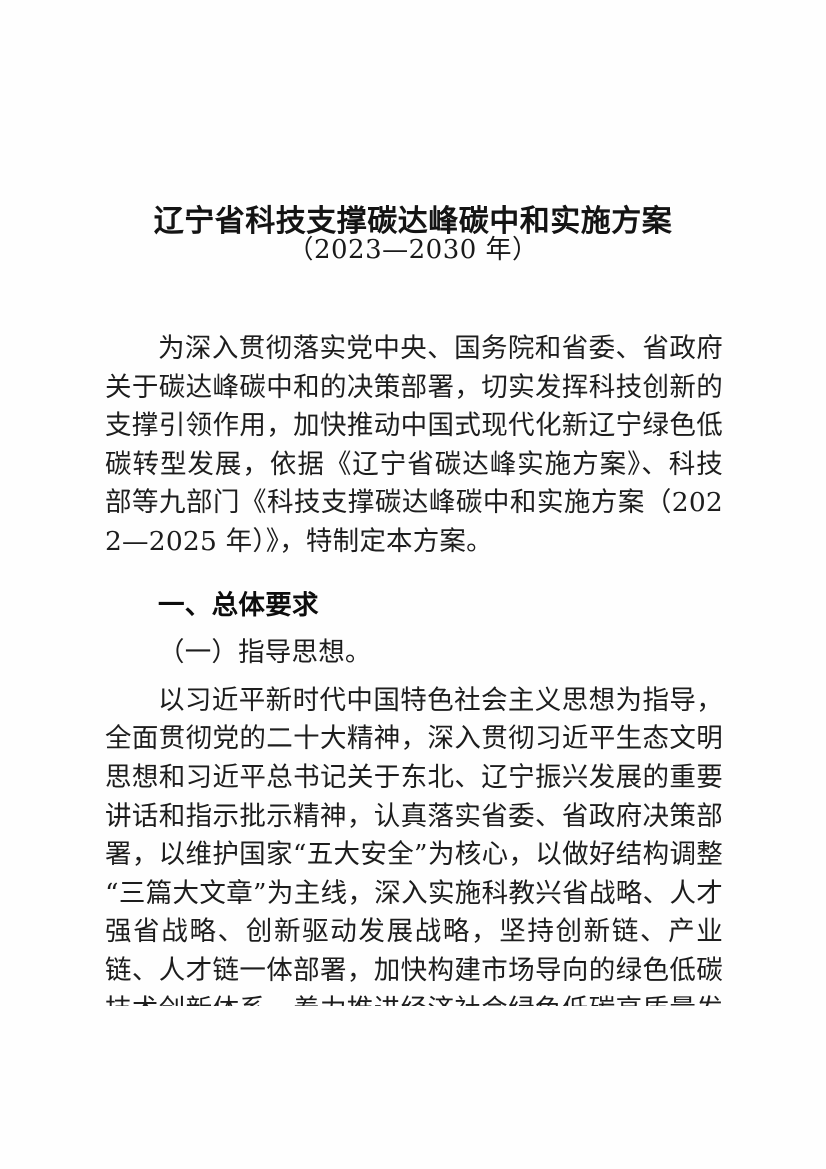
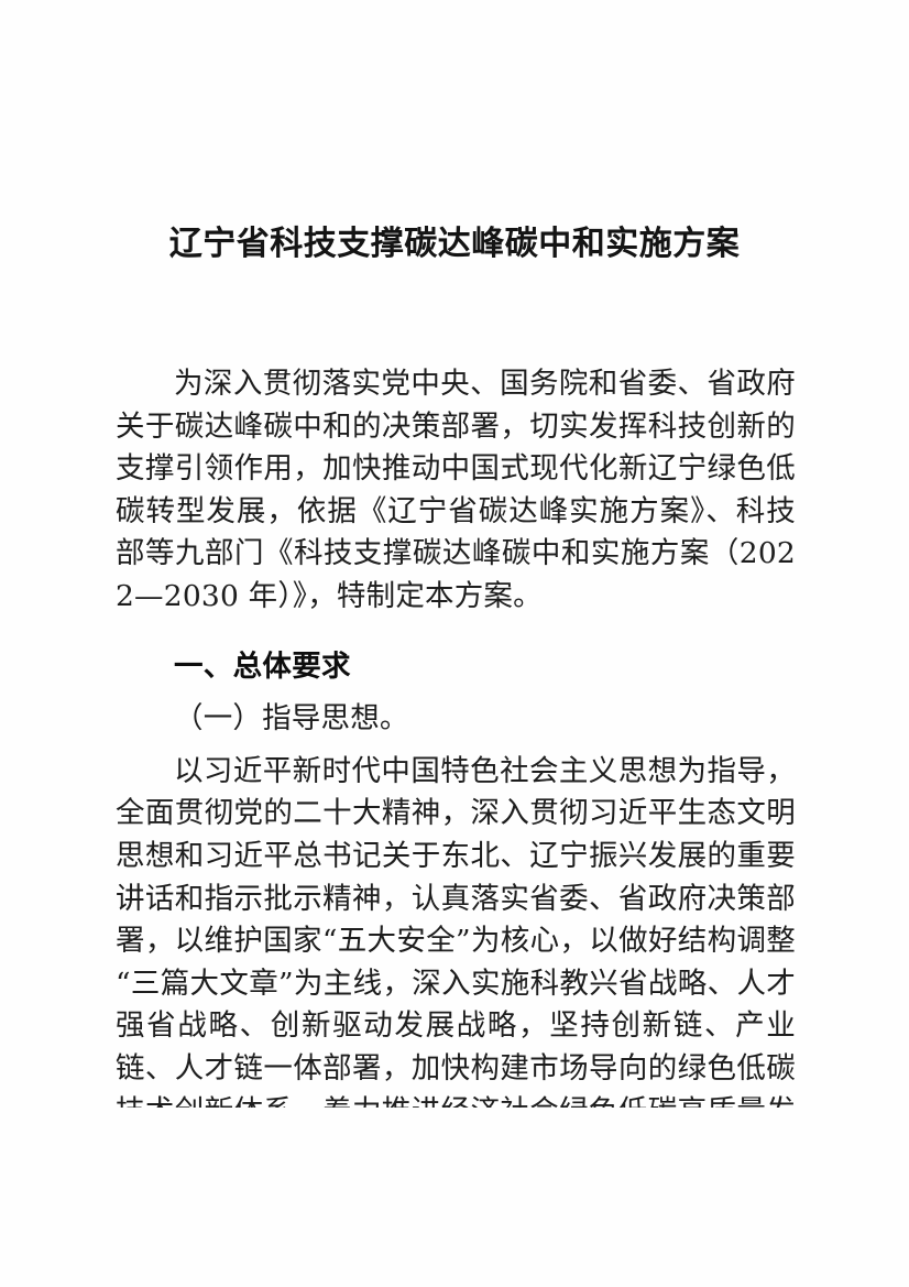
  辽宁省科技支撑碳达峰碳中和实施方案
- （2023—2030 年）
- 为深入贯彻落实党中央、国务院和省委、省政府关于碳达峰碳中和的决策部署，切实发挥科技创新的支撑引领作用，加快推动中国式现代化新辽宁绿色低碳转型发展，依据《辽宁省碳达峰实施方案》、科技部等九部门《科技支撑碳达峰碳中和实施方案（2022—2025 年）》，特制定本方案。
+ 为深入贯彻落实党中央、国务院和省委、省政府关于碳达峰碳中和的决策部署，切实发挥科技创新的支撑引领作用，加快推动中国式现代化新辽宁绿色低碳转型发展，依据《辽宁省碳达峰实施方案》、科技部等九部门《科技支撑碳达峰碳中和实施方案（2022—2030 年）》，特制定本方案。
  一、总体要求
  （一）指导思想。
  以习近平新时代中国特色社会主义思想为指导，全面贯彻党的二十大精神，深入贯彻习近平生态文明思想和习近平总书记关于东北、辽宁振兴发展的重要讲话和指示批示精神，认真落实省委、省政府决策部署，以维护国家“五大安全”为核心，以做好结构调整“三篇大文章”为主线，深入实施科教兴省战略、人才强省战略、创新驱动发展战略，坚持创新链、产业链、人才链一体部署，加快构建市场导向的绿色低碳
